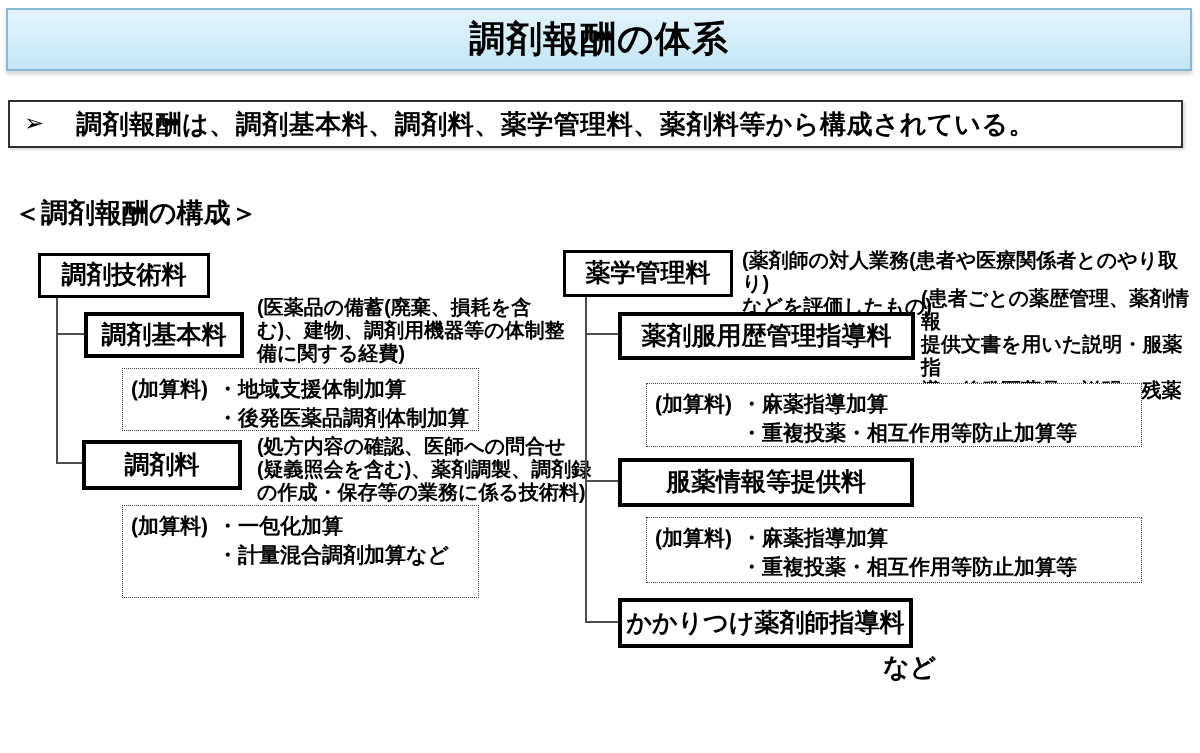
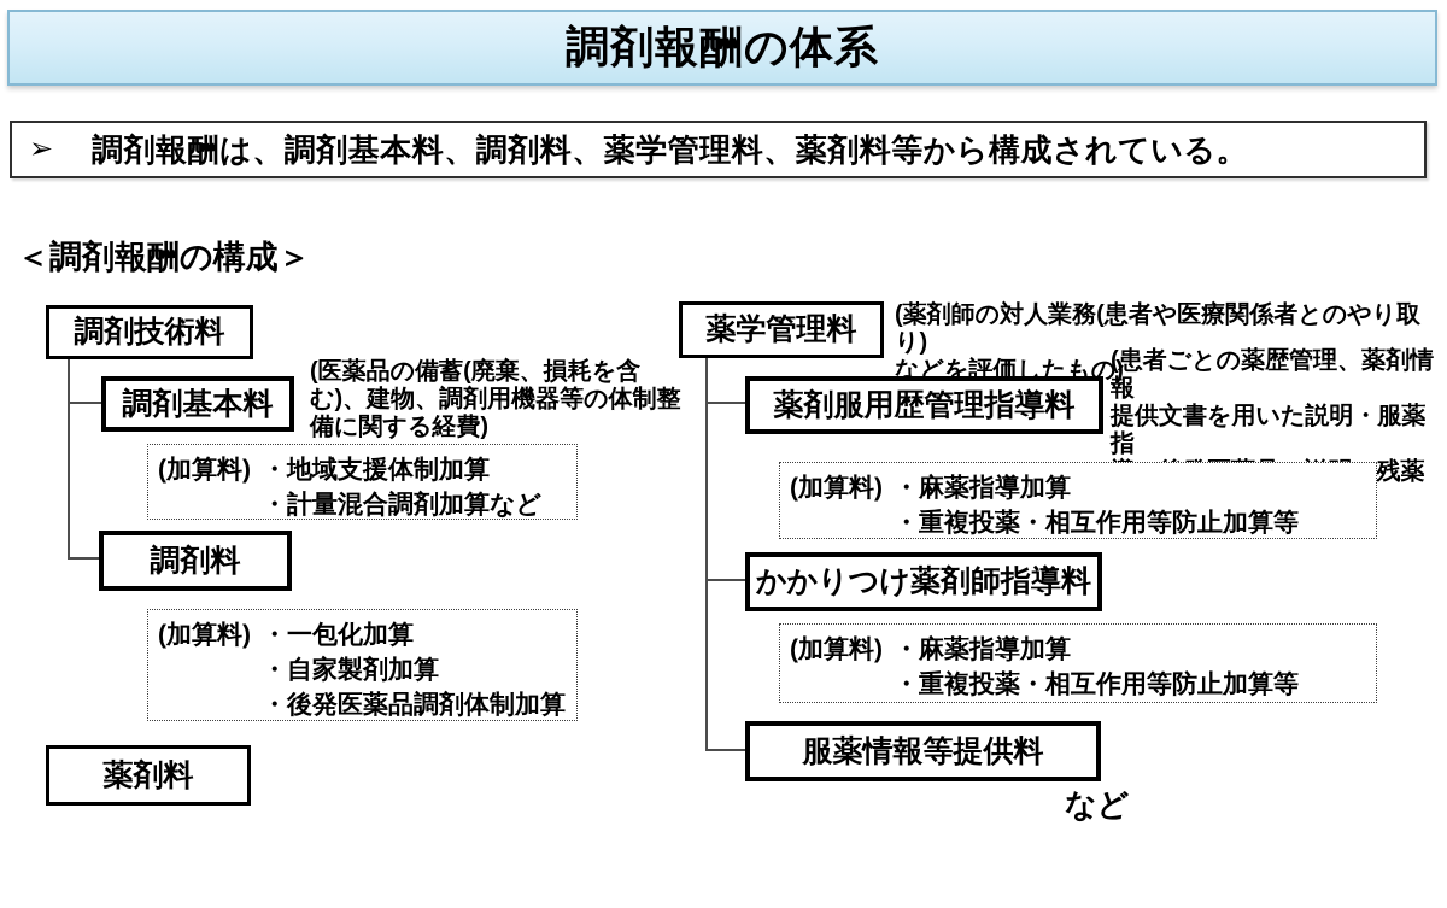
  調剤報酬の体系
  ➢
  調剤報酬は、調剤基本料、調剤料、薬学管理料、薬剤料等から構成されている。
  ＜調剤報酬の構成＞
  調剤技術料
  調剤基本料
  (医薬品の備蓄(廃棄、損耗を含
  む)、建物、調剤用機器等の体制整
  備に関する経費)
  (加算料)
  ・地域支援体制加算
- ・後発医薬品調剤体制加算
+ ・計量混合調剤加算など
  調剤料
- (処方内容の確認、医師への問合せ
- (疑義照会を含む)、薬剤調製、調剤録
- の作成・保存等の業務に係る技術料)
  (加算料)
  ・一包化加算
+ ・自家製剤加算
- ・計量混合調剤加算など
+ ・後発医薬品調剤体制加算
+ 薬剤料
  薬学管理料
  (薬剤師の対人業務(患者や医療関係者とのやり取り)
  などを評価したもの)
  薬剤服用歴管理指導料
  (患者ごとの薬歴管理、薬剤情報
  提供文書を用いた説明・服薬指
  (加算料)
  ・麻薬指導加算
  ・重複投薬・相互作用等防止加算等
- 服薬情報等提供料
+ かかりつけ薬剤師指導料
  (加算料)
  ・麻薬指導加算
  ・重複投薬・相互作用等防止加算等
- かかりつけ薬剤師指導料
+ 服薬情報等提供料
  など
